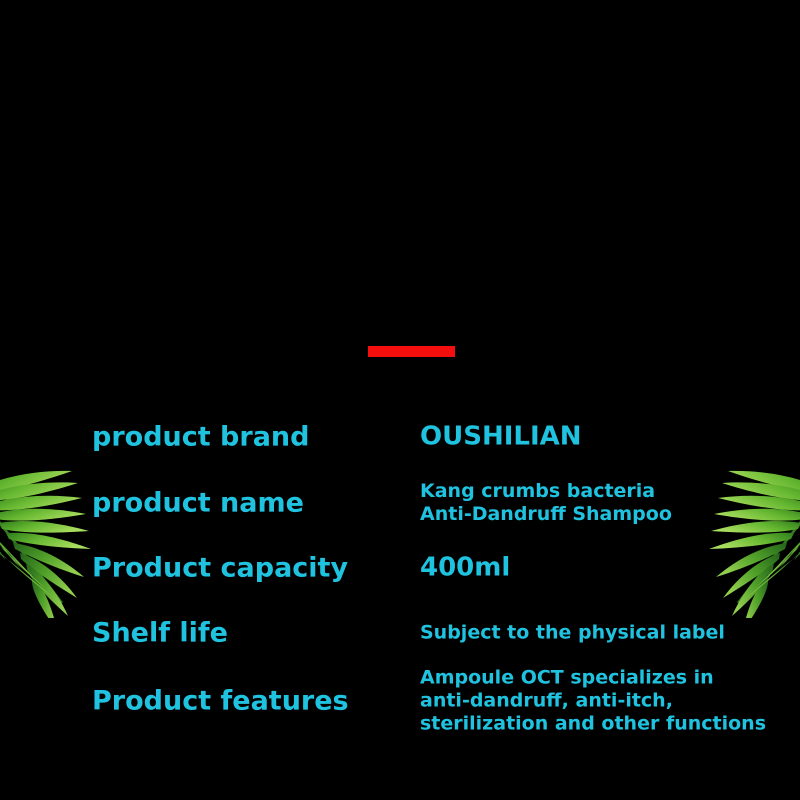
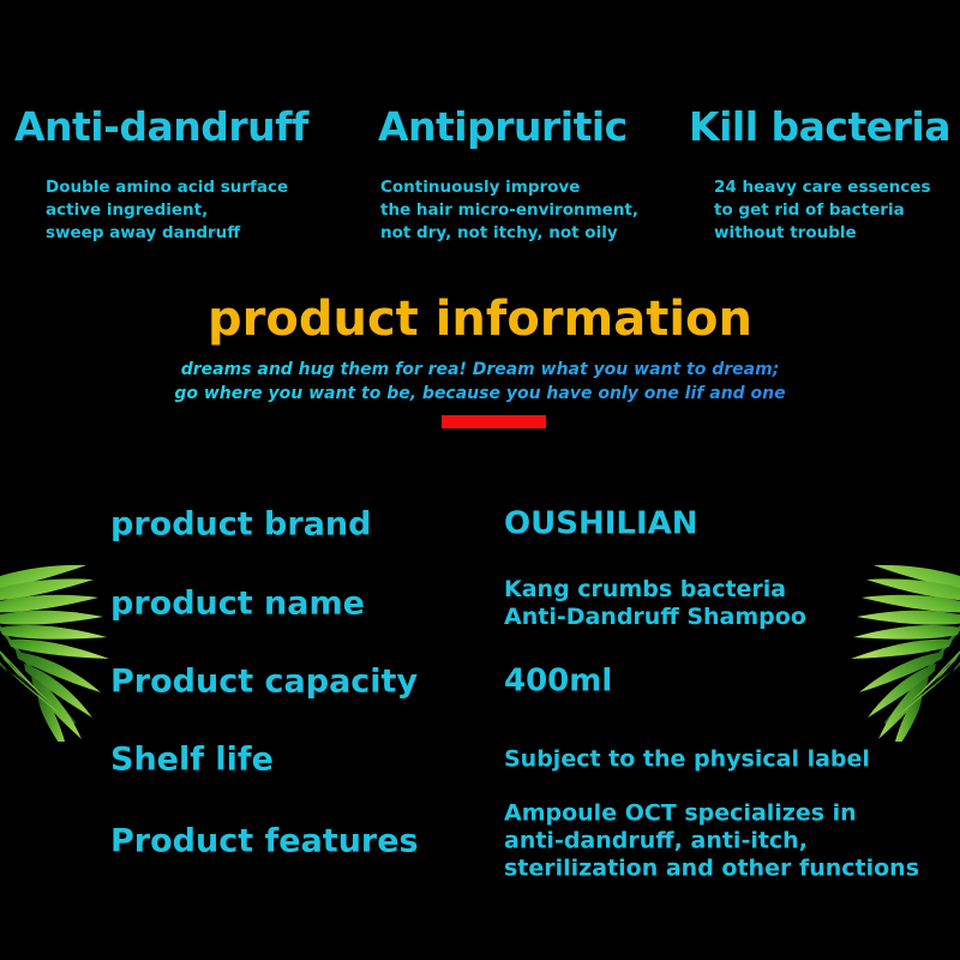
+ Anti-dandruff
+ Double amino acid surface
+ active ingredient,
+ sweep away dandruff
+ Antipruritic
+ Continuously improve
+ the hair micro-environment,
+ not dry, not itchy, not oily
+ Kill bacteria
+ 24 heavy care essences
+ to get rid of bacteria
+ without trouble
+ product information
+ dreams and hug them for rea! Dream what you want to dream;
+ go where you want to be, because you have only one lif and one
  product brand
  OUSHILIAN
  product name
  Kang crumbs bacteria
  Anti-Dandruff Shampoo
  Product capacity
  400ml
  Shelf life
  Subject to the physical label
  Product features
  Ampoule OCT specializes in
  anti-dandruff, anti-itch,
  sterilization and other functions
